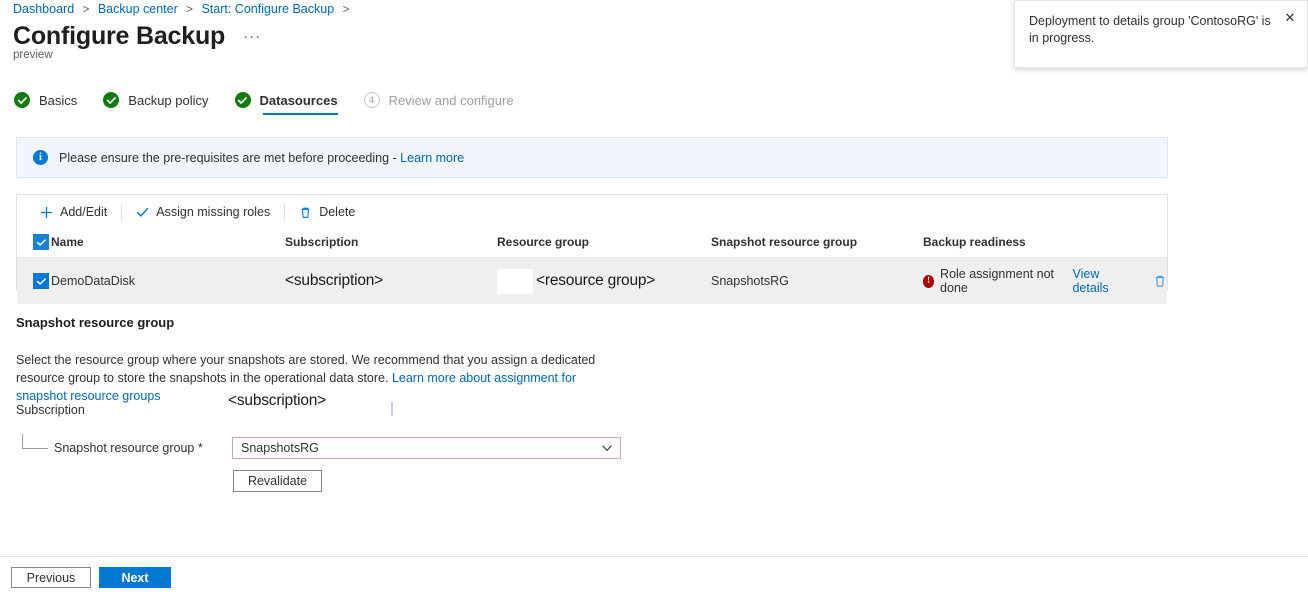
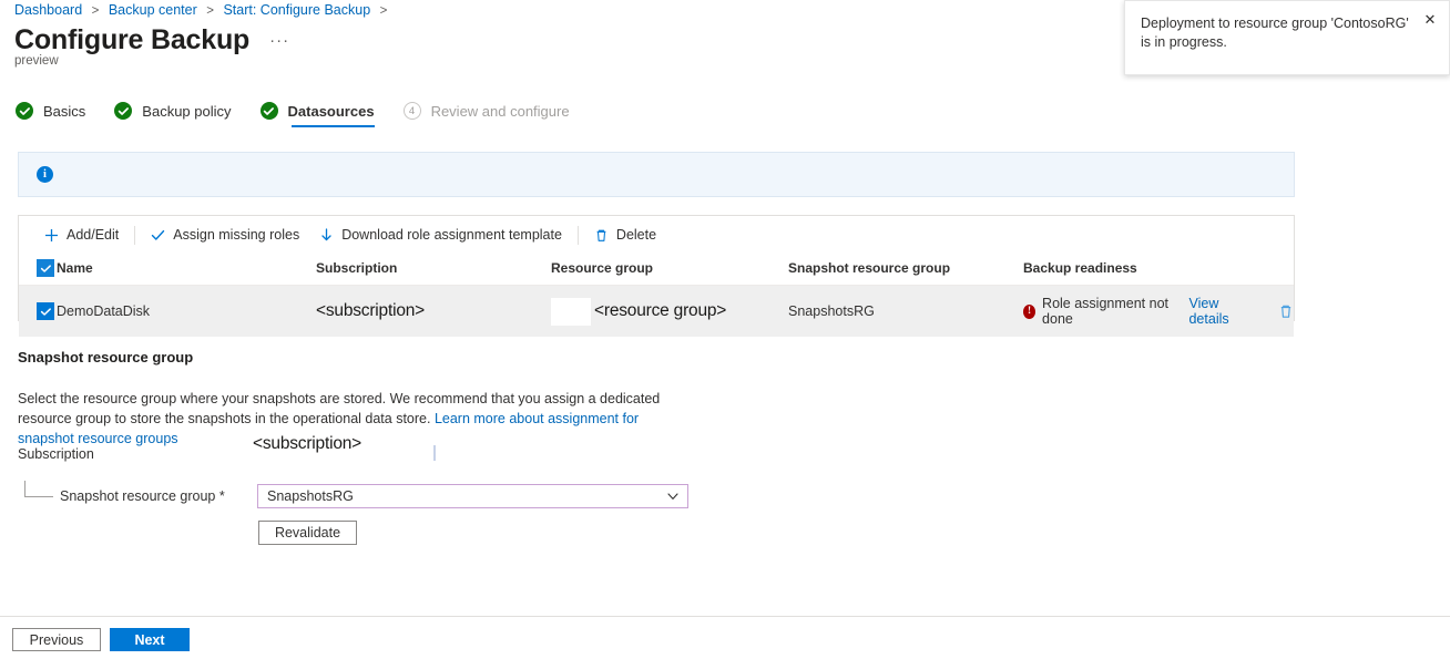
  Dashboard > Backup center > Start: Configure Backup >
  Configure Backup
  ···
  preview
  Basics
  Backup policy
  Datasources
  4
  Review and configure
  i
- Please ensure the pre-requisites are met before proceeding - Learn more
  Add/Edit
  Assign missing roles
+ Download role assignment template
  Delete
  	Name	Subscription	Resource group	Snapshot resource group	Backup readiness
  	DemoDataDisk	<subscription>	<resource group>	SnapshotsRG	! Role assignment not done View details
  Snapshot resource group
  Select the resource group where your snapshots are stored. We recommend that you assign a dedicated resource group to store the snapshots in the operational data store. Learn more about assignment for snapshot resource groups
  Subscription
  <subscription>
  Snapshot resource group *
  SnapshotsRG
  Revalidate
  Previous
  Next
  ✕
- Deployment to details group 'ContosoRG' is in progress.
+ Deployment to resource group 'ContosoRG' is in progress.
